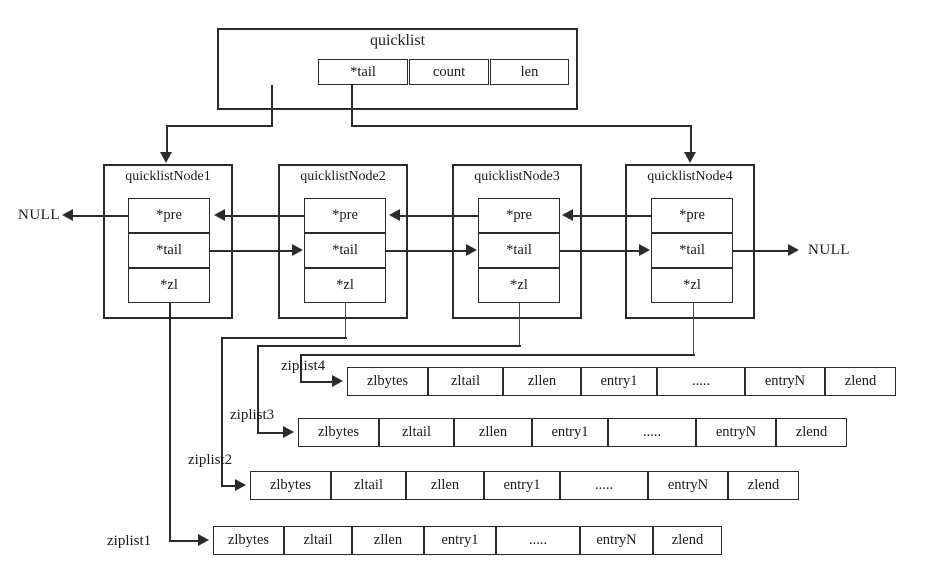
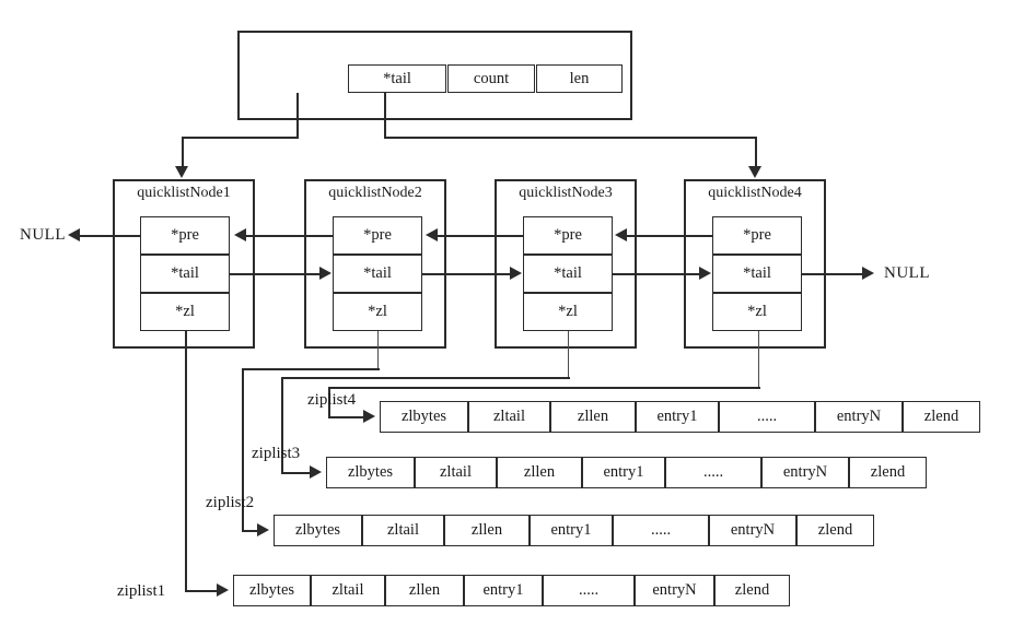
- quicklist
  *tail
  count
  len
  quicklistNode1
  *pre
  *tail
  *zl
  quicklistNode2
  *pre
  *tail
  *zl
  quicklistNode3
  *pre
  *tail
  *zl
  quicklistNode4
  *pre
  *tail
  *zl
  NULL
  NULL
  ziplist4
  zlbytes
  zltail
  zllen
  entry1
  .....
  entryN
  zlend
  ziplist3
  zlbytes
  zltail
  zllen
  entry1
  .....
  entryN
  zlend
  ziplist2
  zlbytes
  zltail
  zllen
  entry1
  .....
  entryN
  zlend
  ziplist1
  zlbytes
  zltail
  zllen
  entry1
  .....
  entryN
  zlend
